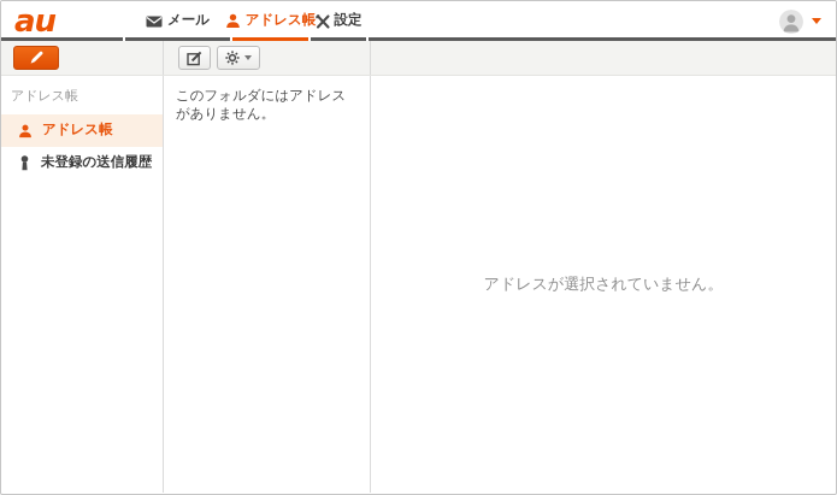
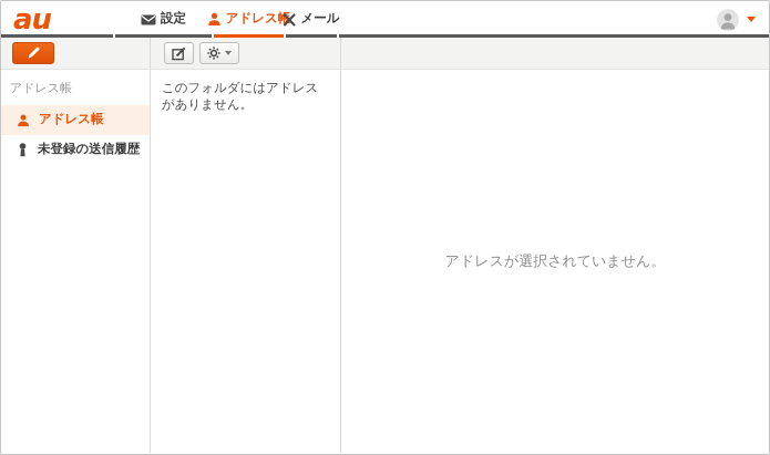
  au
- メール
+ 設定
  アドレス帳
- 設定
+ メール
  アドレス帳
  アドレス帳
  未登録の送信履歴
  このフォルダにはアドレスがありません。
  アドレスが選択されていません。
